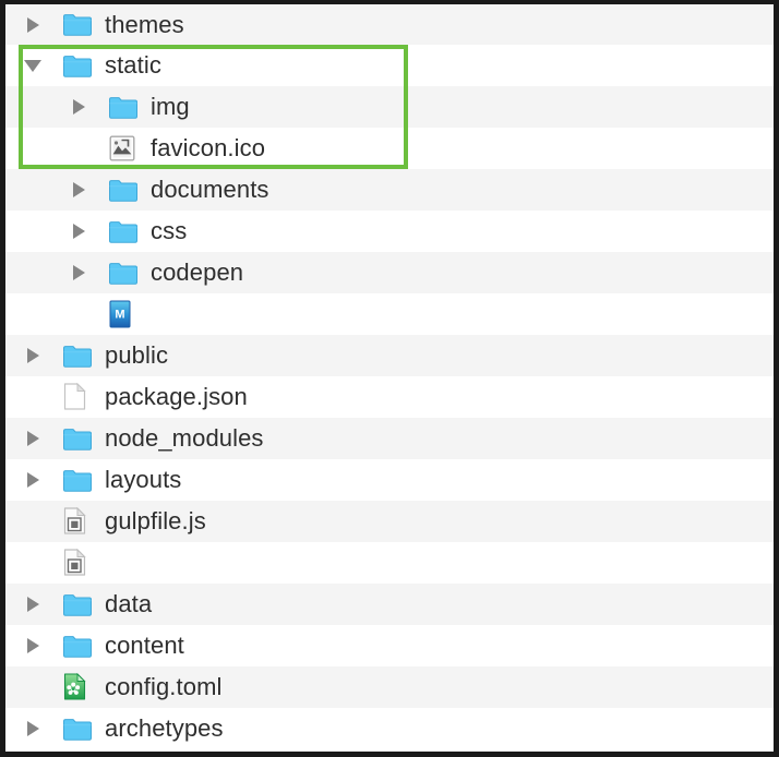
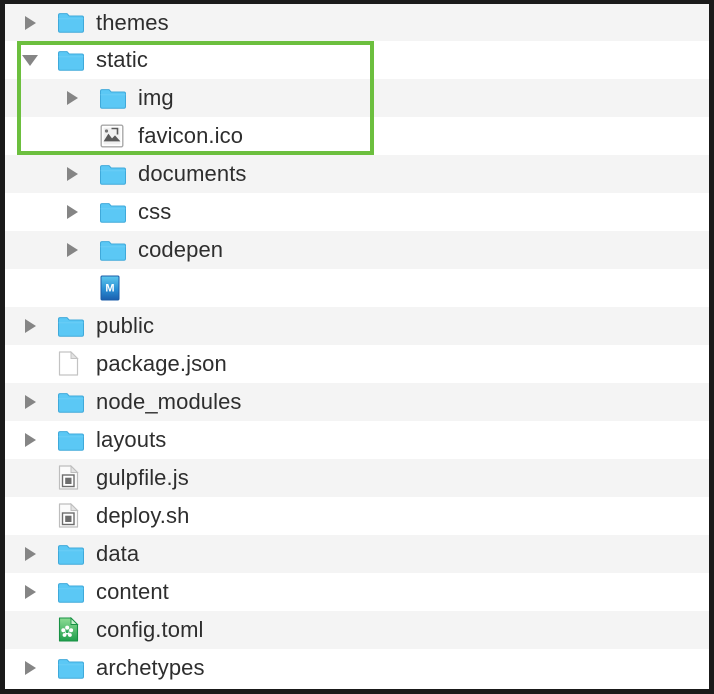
  themes
  static
  img
  favicon.ico
  documents
  css
  codepen
  M
  public
  package.json
  node_modules
  layouts
  gulpfile.js
+ deploy.sh
  data
  content
  config.toml
  archetypes
